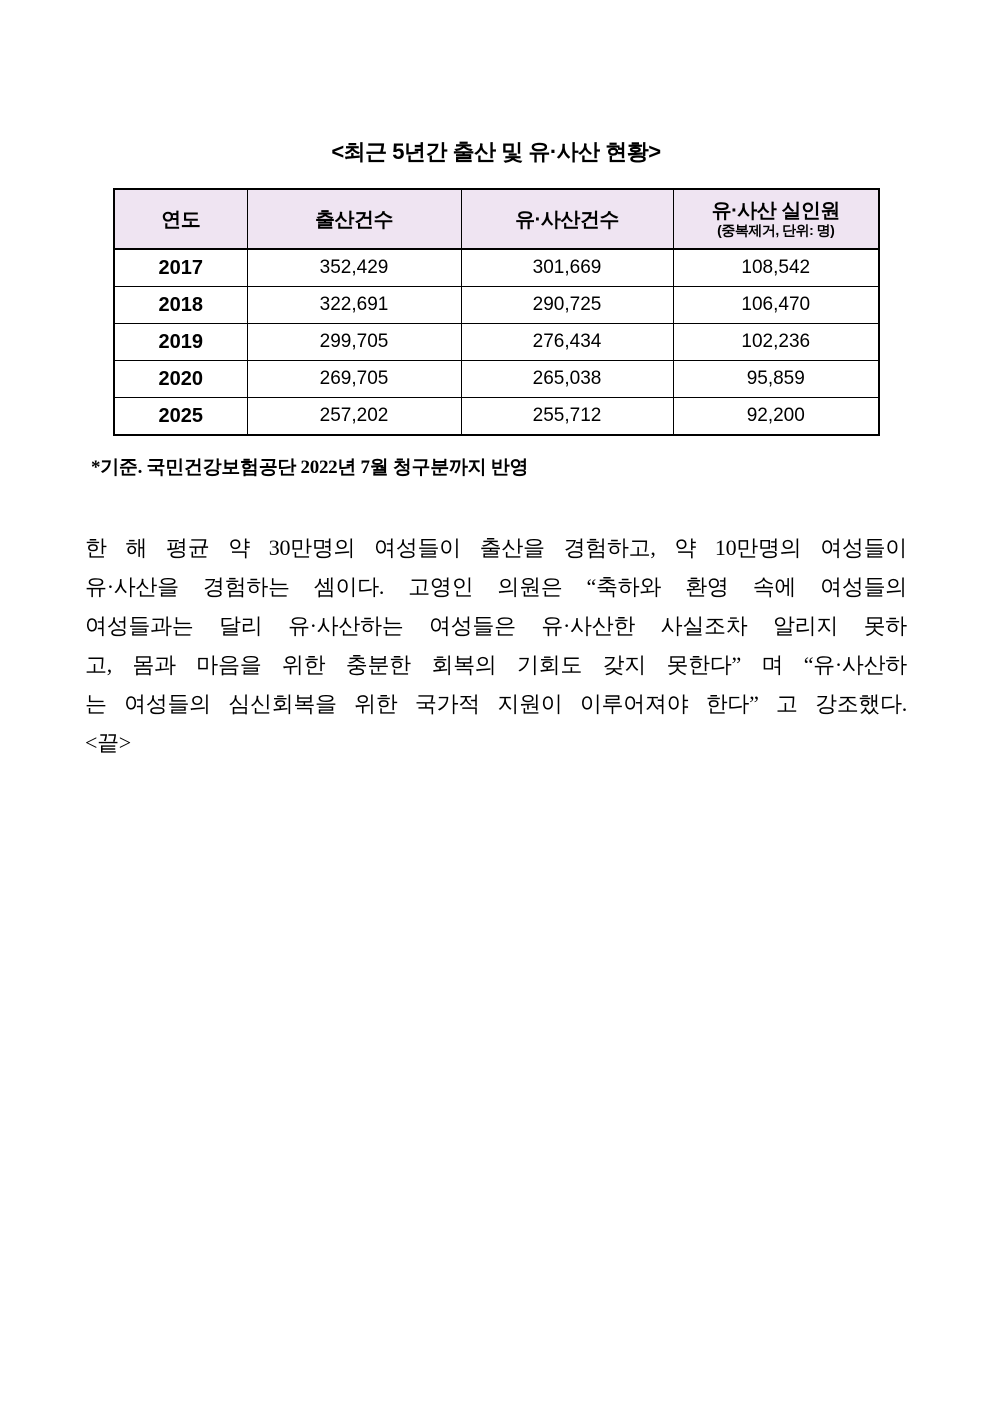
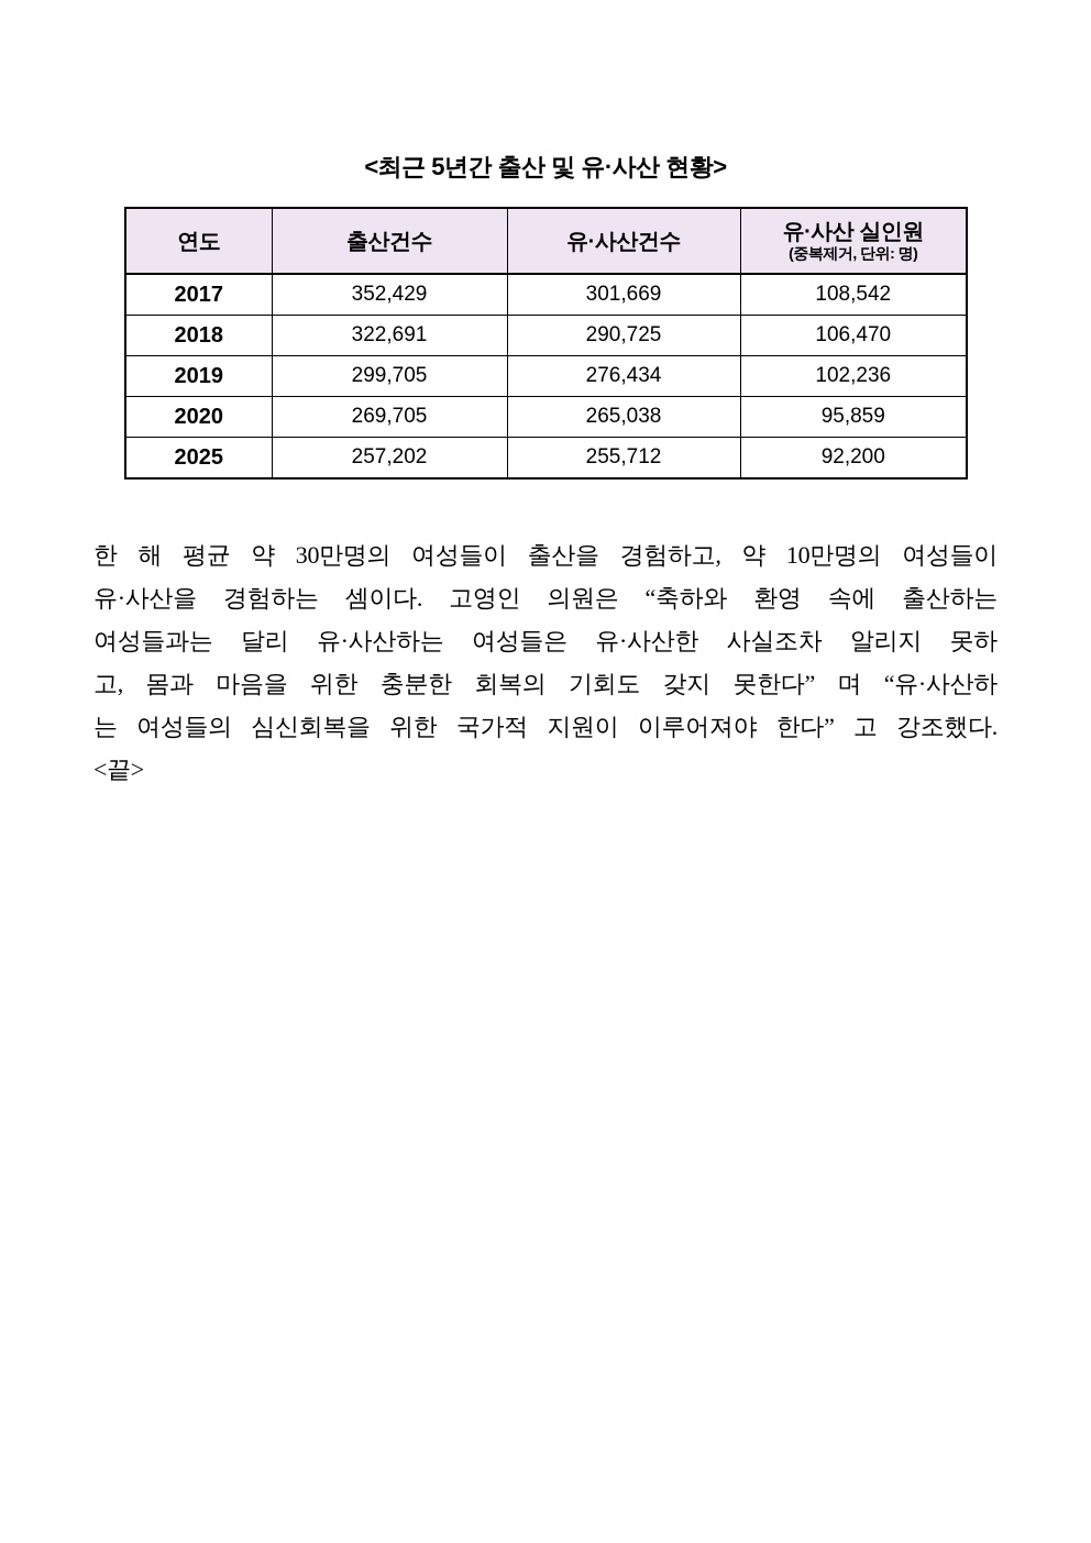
  <최근 5년간 출산 및 유·사산 현황>
  연도	출산건수	유·사산건수	유·사산 실인원 (중복제거, 단위: 명)
  2017	352,429	301,669	108,542
  2018	322,691	290,725	106,470
  2019	299,705	276,434	102,236
  2020	269,705	265,038	95,859
  2025	257,202	255,712	92,200
- *기준. 국민건강보험공단 2022년 7월 청구분까지 반영
  한 해 평균 약 30만명의 여성들이 출산을 경험하고, 약 10만명의 여성들이
- 유·사산을 경험하는 셈이다. 고영인 의원은 “축하와 환영 속에 여성들의
+ 유·사산을 경험하는 셈이다. 고영인 의원은 “축하와 환영 속에 출산하는
  여성들과는 달리 유·사산하는 여성들은 유·사산한 사실조차 알리지 못하
  고, 몸과 마음을 위한 충분한 회복의 기회도 갖지 못한다” 며 “유·사산하
  는 여성들의 심신회복을 위한 국가적 지원이 이루어져야 한다” 고 강조했다.
  <끝>
